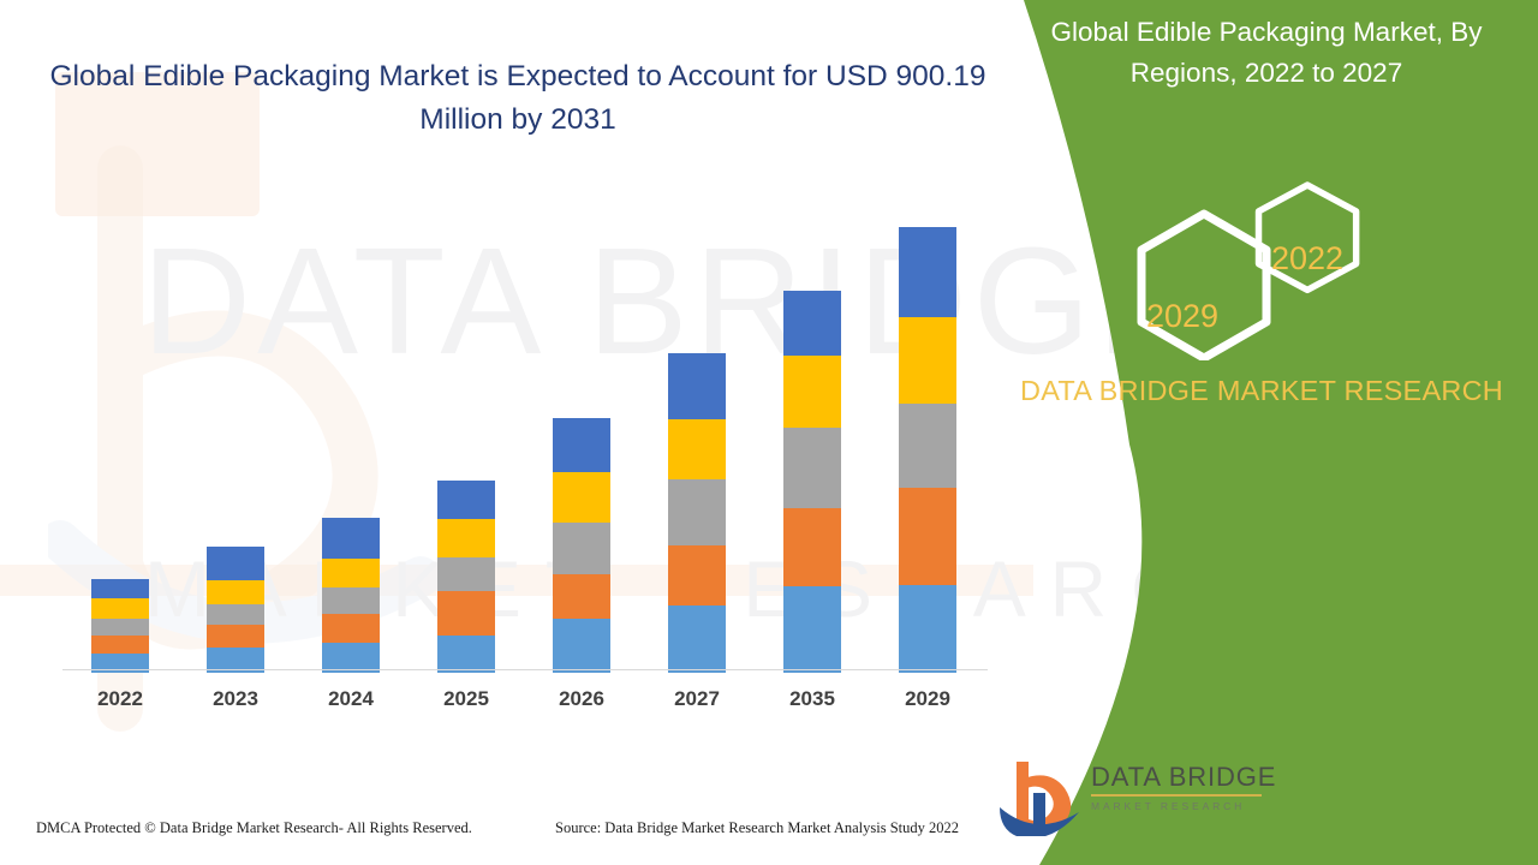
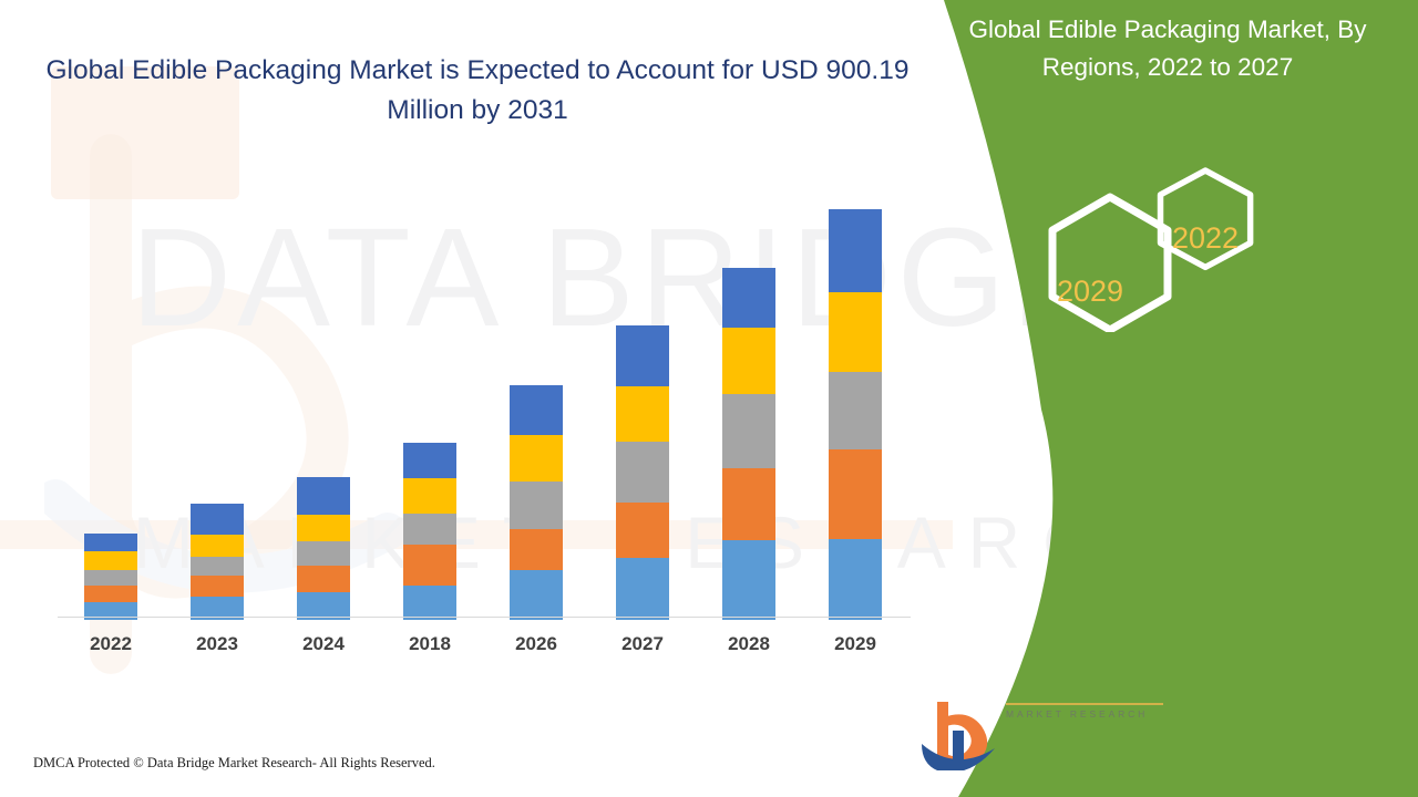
  DATA BRG
  Global Edible Packaging Market is Expected to Account for USD 900.19 Million by 2031
  2022
  2023
  2024
- 2025
+ 2018
  2026
  2027
- 2035
+ 2028
  2029
  DMCA Protected © Data Bridge Market Research- All Rights Reserved.
- Source: Data Bridge Market Research Market Analysis Study 2022
  Global Edible Packaging Market, By Regions, 2022 to 2027
  2022
  2029
- DATA BRIDGE MARKET RESEARCH
- DATA BRIDGE
  MARKET RESEARCH
